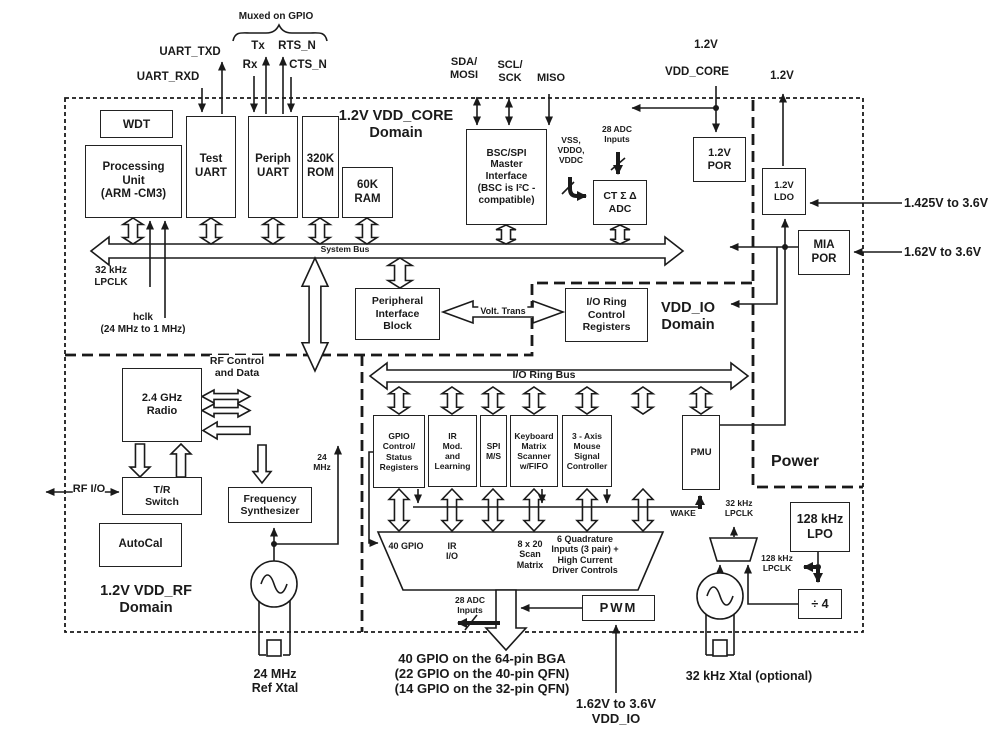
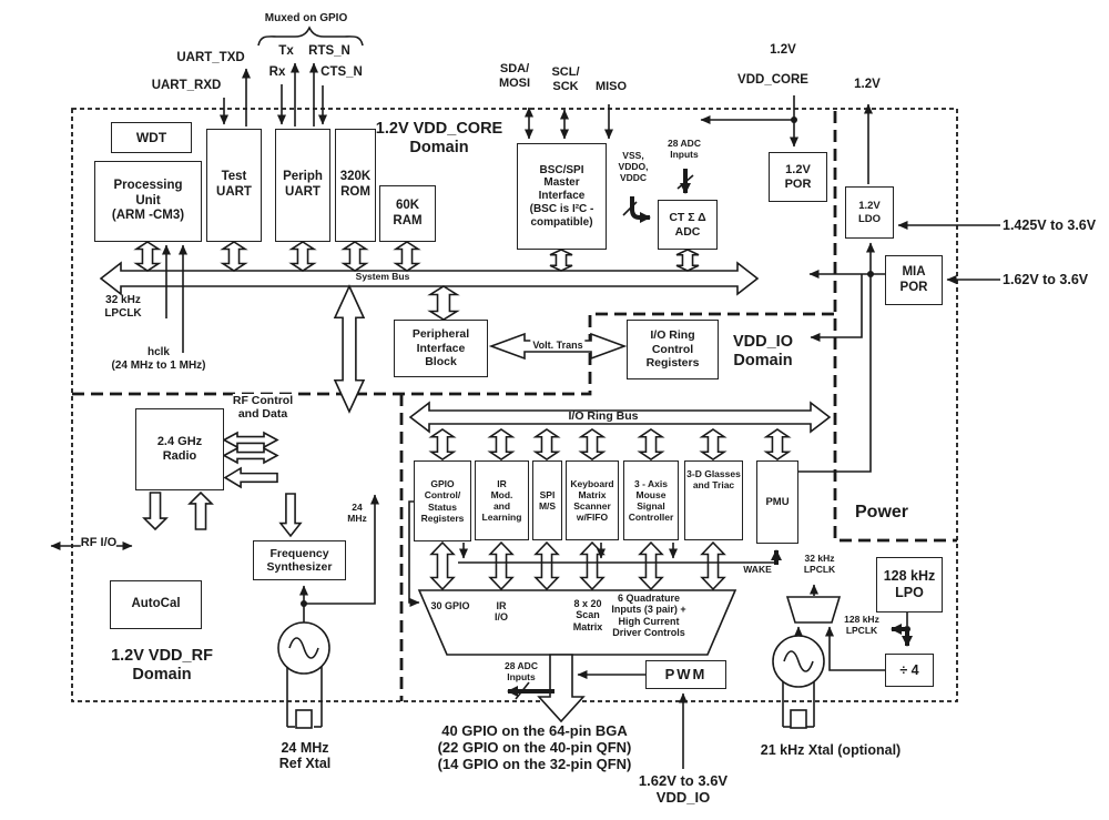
  WDT
  Processing
  Unit
  (ARM -CM3)
  Test
  UART
  Periph
  UART
  320K
  ROM
  60K
  RAM
  BSC/SPI
  Master
  Interface
  (BSC is I²C -
  compatible)
  CT Σ Δ
  ADC
  1.2V
  POR
  1.2V
  LDO
  MIA
  POR
  Peripheral
  Interface
  Block
  I/O Ring
  Control
  Registers
  2.4 GHz
  Radio
- T/R
- Switch
  AutoCal
  Frequency
  Synthesizer
  GPIO
  Control/
  Status
  Registers
  IR
  Mod.
  and
  Learning
  SPI
  M/S
  Keyboard
  Matrix
  Scanner
  w/FIFO
  3 - Axis
  Mouse
  Signal
  Controller
+ 3-D Glasses
+ and Triac
  PMU
  PWM
  128 kHz
  LPO
  ÷ 4
  Muxed on GPIO
  UART_TXD
  UART_RXD
  Tx
  RTS_N
  Rx
  CTS_N
  SDA/
  MOSI
  SCL/
  SCK
  MISO
  1.2V
  VDD_CORE
  1.2V
  28 ADC
  Inputs
  VSS,
  VDDO,
  VDDC
  1.425V to 3.6V
  1.62V to 3.6V
  1.2V VDD_CORE
  Domain
  32 kHz
  LPCLK
  hclk
  (24 MHz to 1 MHz)
  System Bus
  Volt. Trans
  VDD_IO
  Domain
  I/O Ring Bus
  RF Control
  and Data
  RF I/O
  24
  MHz
  Power
  WAKE
- 40 GPIO
+ 30 GPIO
  IR
  I/O
  8 x 20
  Scan
  Matrix
  6 Quadrature
  Inputs (3 pair) +
  High Current
  Driver Controls
  28 ADC
  Inputs
  40 GPIO on the 64-pin BGA
  (22 GPIO on the 40-pin QFN)
  (14 GPIO on the 32-pin QFN)
  1.62V to 3.6V
  VDD_IO
  32 kHz
  LPCLK
  128 kHz
  LPCLK
- 32 kHz Xtal (optional)
+ 21 kHz Xtal (optional)
  24 MHz
  Ref Xtal
  1.2V VDD_RF
  Domain
